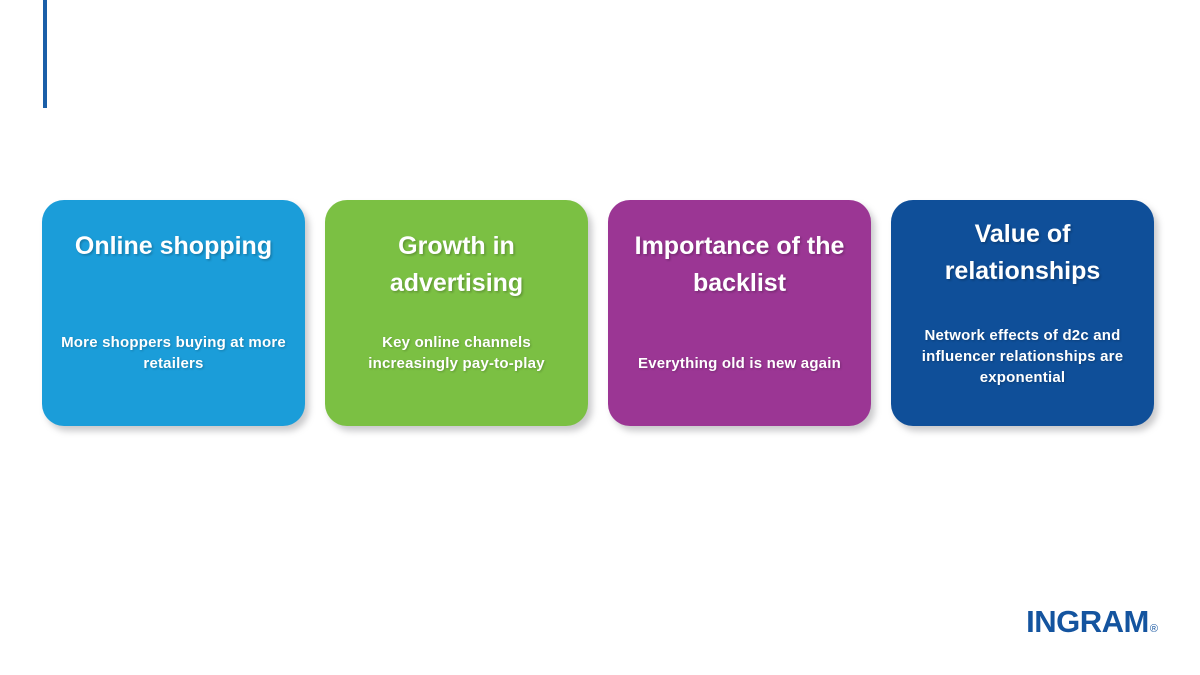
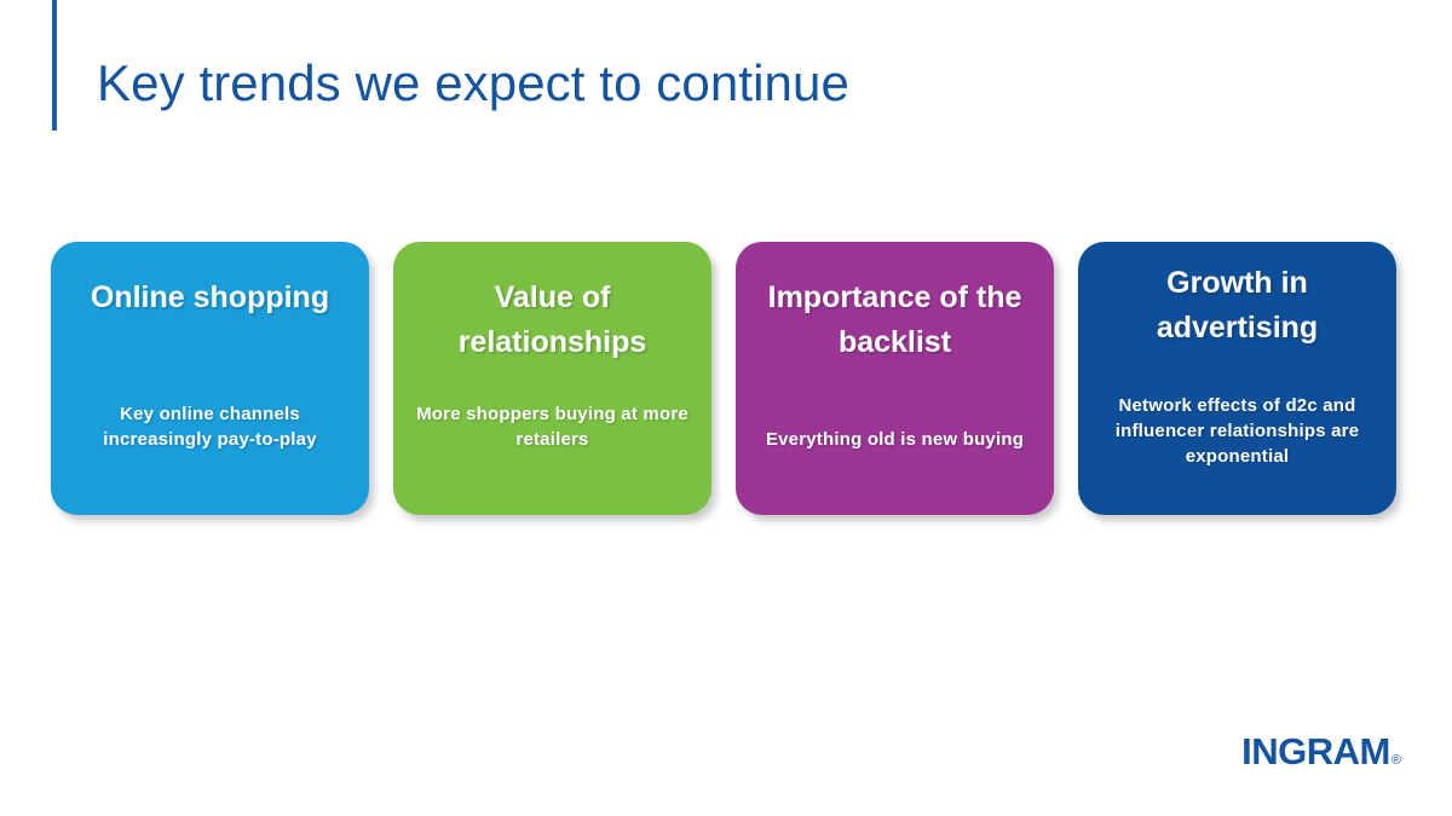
+ Key trends we expect to continue
  Online shopping
- More shoppers buying at more retailers
+ Key online channels increasingly pay-to-play
- Growth in advertising
+ Value of relationships
- Key online channels increasingly pay-to-play
+ More shoppers buying at more retailers
  Importance of the backlist
- Everything old is new again
+ Everything old is new buying
- Value of relationships
+ Growth in advertising
  Network effects of d2c and influencer relationships are exponential
  INGRAM
  ®
